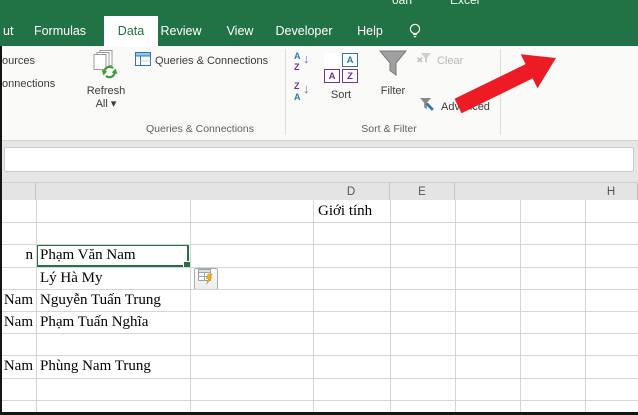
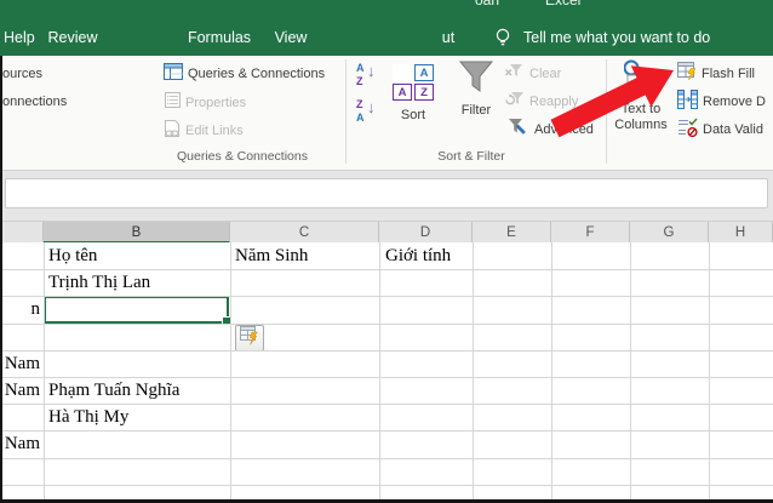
  oan
  Excel
- ut
+ Help
- Formulas
+ Review
- Data
- Review
+ Formulas
  View
- Developer
- Help
+ ut
+ Tell me what you want to do
  ources
  onnections
- Refresh
- All ▾
  Queries & Connections
+ Properties
+ Edit Links
  Queries & Connections
  A
  Z
  ↓
  Z
  A
  ↓
  A
  A
  Z
  Sort
  Filter
  Clear
+ Reapply
  Advced
  Sort & Filter
+ Text to
+ Columns
+ Flash Fill
+ Remove D
+ Data Valid
+ B
+ C
  D
  E
+ F
+ G
  H
+ Họ tên
+ Năm Sinh
  Giới tính
+ Trịnh Thị Lan
  n
- Phạm Văn Nam
- Lý Hà My
  Nam
- Nguyễn Tuấn Trung
  Nam
  Phạm Tuấn Nghĩa
+ Hà Thị My
  Nam
- Phùng Nam Trung
